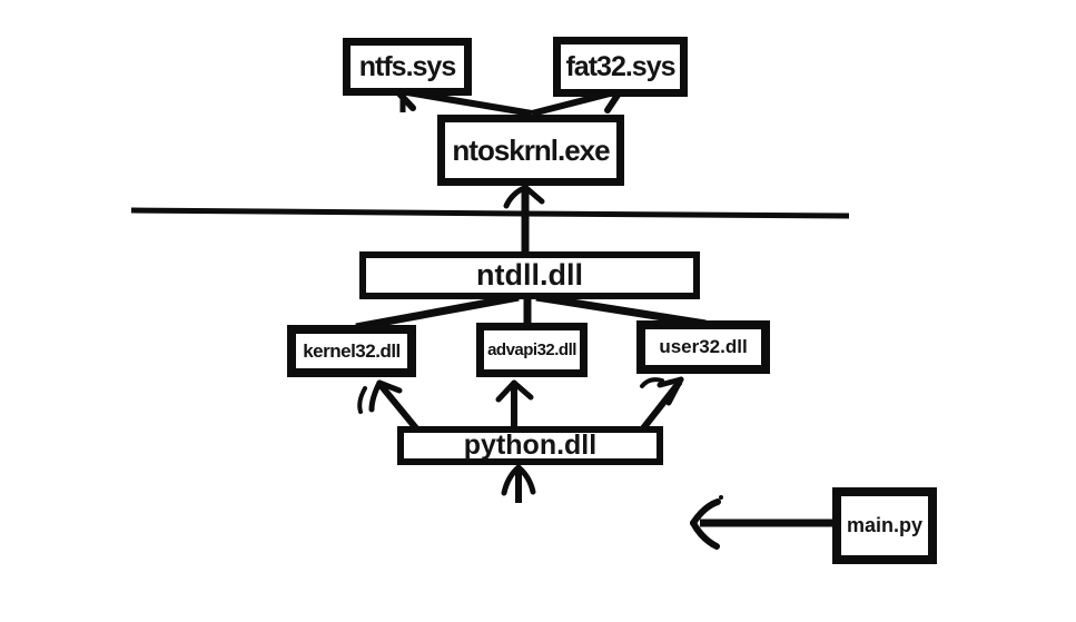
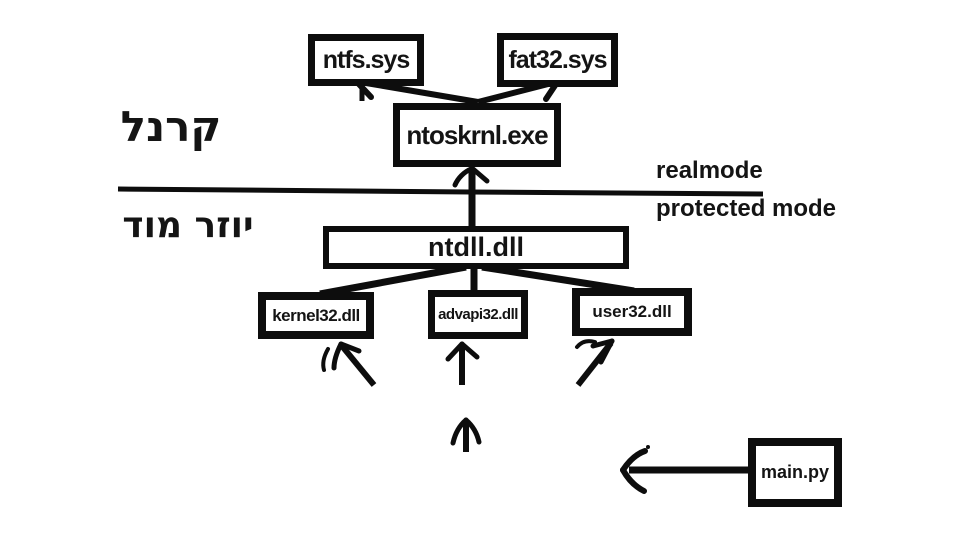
  ntfs.sys
  fat32.sys
  ntoskrnl.exe
  ntdll.dll
  kernel32.dll
  advapi32.dll
  user32.dll
- python.dll
  main.py
+ קרנל
+ יוזר מוד
+ realmode
+ protected mode
